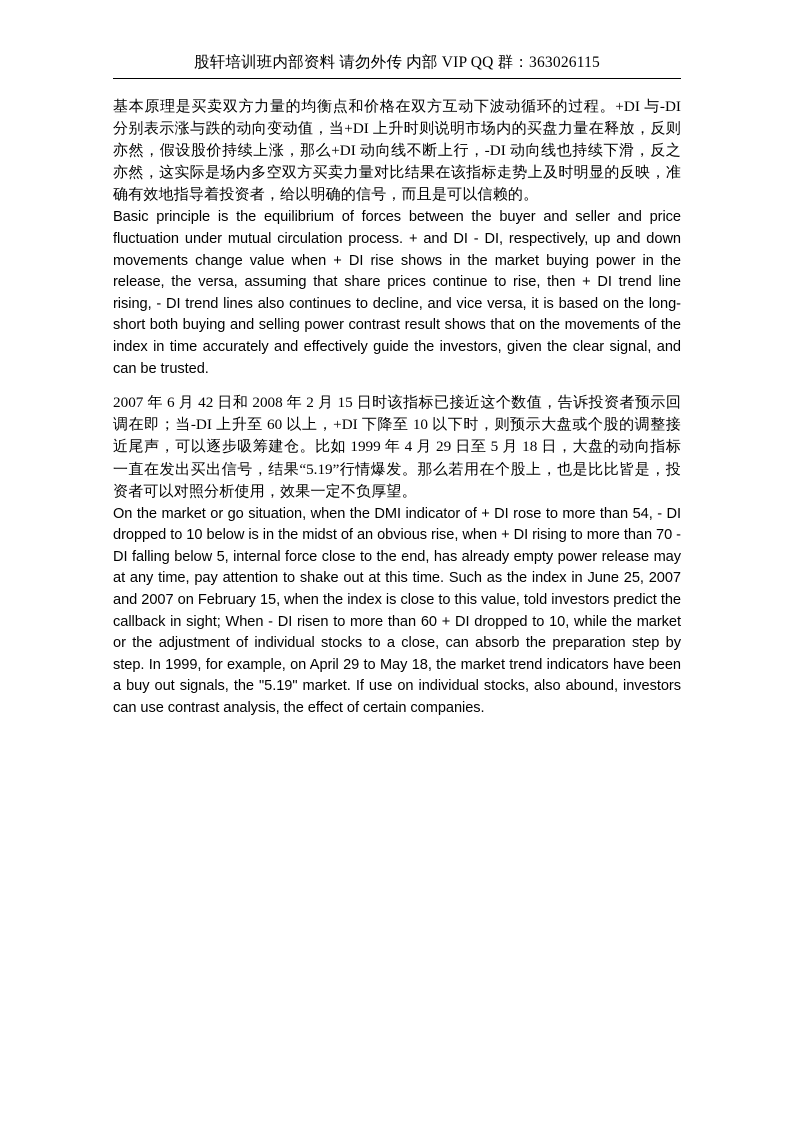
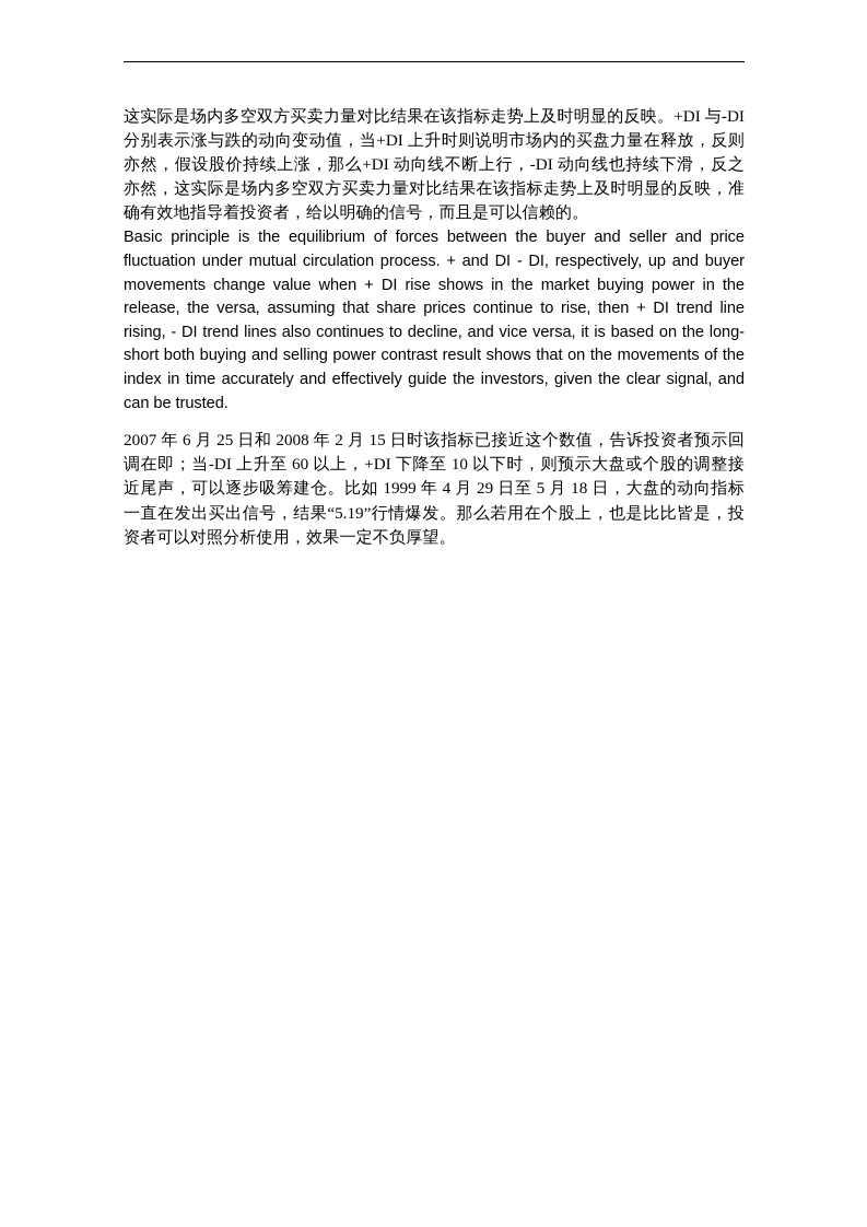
- 股轩培训班内部资料 请勿外传 内部 VIP QQ 群：363026115
- 基本原理是买卖双方力量的均衡点和价格在双方互动下波动循环的过程。+DI 与-DI 分别表示涨与跌的动向变动值，当+DI 上升时则说明市场内的买盘力量在释放，反则亦然，假设股价持续上涨，那么+DI 动向线不断上行，-DI 动向线也持续下滑，反之亦然，这实际是场内多空双方买卖力量对比结果在该指标走势上及时明显的反映，准确有效地指导着投资者，给以明确的信号，而且是可以信赖的。
+ 这实际是场内多空双方买卖力量对比结果在该指标走势上及时明显的反映。+DI 与-DI 分别表示涨与跌的动向变动值，当+DI 上升时则说明市场内的买盘力量在释放，反则亦然，假设股价持续上涨，那么+DI 动向线不断上行，-DI 动向线也持续下滑，反之亦然，这实际是场内多空双方买卖力量对比结果在该指标走势上及时明显的反映，准确有效地指导着投资者，给以明确的信号，而且是可以信赖的。
- Basic principle is the equilibrium of forces between the buyer and seller and price fluctuation under mutual circulation process. + and DI - DI, respectively, up and down movements change value when + DI rise shows in the market buying power in the release, the versa, assuming that share prices continue to rise, then + DI trend line rising, - DI trend lines also continues to decline, and vice versa, it is based on the long-short both buying and selling power contrast result shows that on the movements of the index in time accurately and effectively guide the investors, given the clear signal, and can be trusted.
+ Basic principle is the equilibrium of forces between the buyer and seller and price fluctuation under mutual circulation process. + and DI - DI, respectively, up and buyer movements change value when + DI rise shows in the market buying power in the release, the versa, assuming that share prices continue to rise, then + DI trend line rising, - DI trend lines also continues to decline, and vice versa, it is based on the long-short both buying and selling power contrast result shows that on the movements of the index in time accurately and effectively guide the investors, given the clear signal, and can be trusted.
- 2007 年 6 月 42 日和 2008 年 2 月 15 日时该指标已接近这个数值，告诉投资者预示回调在即；当-DI 上升至 60 以上，+DI 下降至 10 以下时，则预示大盘或个股的调整接近尾声，可以逐步吸筹建仓。比如 1999 年 4 月 29 日至 5 月 18 日，大盘的动向指标一直在发出买出信号，结果“5.19”行情爆发。那么若用在个股上，也是比比皆是，投资者可以对照分析使用，效果一定不负厚望。
+ 2007 年 6 月 25 日和 2008 年 2 月 15 日时该指标已接近这个数值，告诉投资者预示回调在即；当-DI 上升至 60 以上，+DI 下降至 10 以下时，则预示大盘或个股的调整接近尾声，可以逐步吸筹建仓。比如 1999 年 4 月 29 日至 5 月 18 日，大盘的动向指标一直在发出买出信号，结果“5.19”行情爆发。那么若用在个股上，也是比比皆是，投资者可以对照分析使用，效果一定不负厚望。
- On the market or go situation, when the DMI indicator of + DI rose to more than 54, - DI dropped to 10 below is in the midst of an obvious rise, when + DI rising to more than 70 - DI falling below 5, internal force close to the end, has already empty power release may at any time, pay attention to shake out at this time. Such as the index in June 25, 2007 and 2007 on February 15, when the index is close to this value, told investors predict the callback in sight; When - DI risen to more than 60 + DI dropped to 10, while the market or the adjustment of individual stocks to a close, can absorb the preparation step by step. In 1999, for example, on April 29 to May 18, the market trend indicators have been a buy out signals, the "5.19" market. If use on individual stocks, also abound, investors can use contrast analysis, the effect of certain companies.
